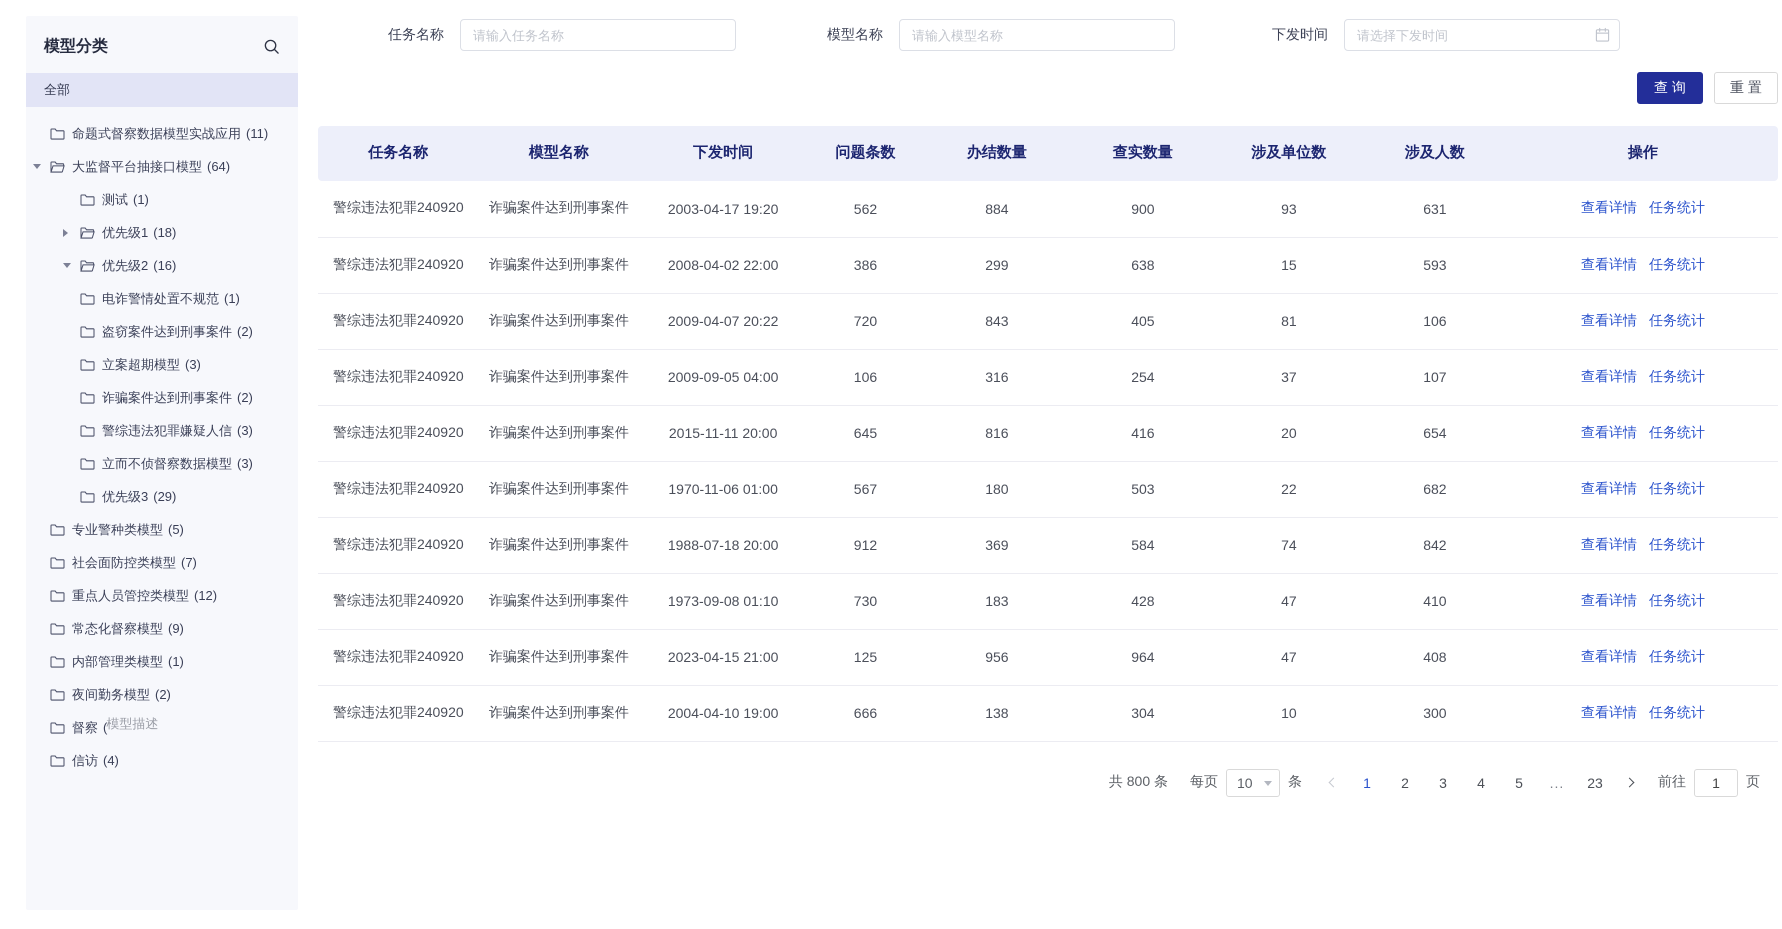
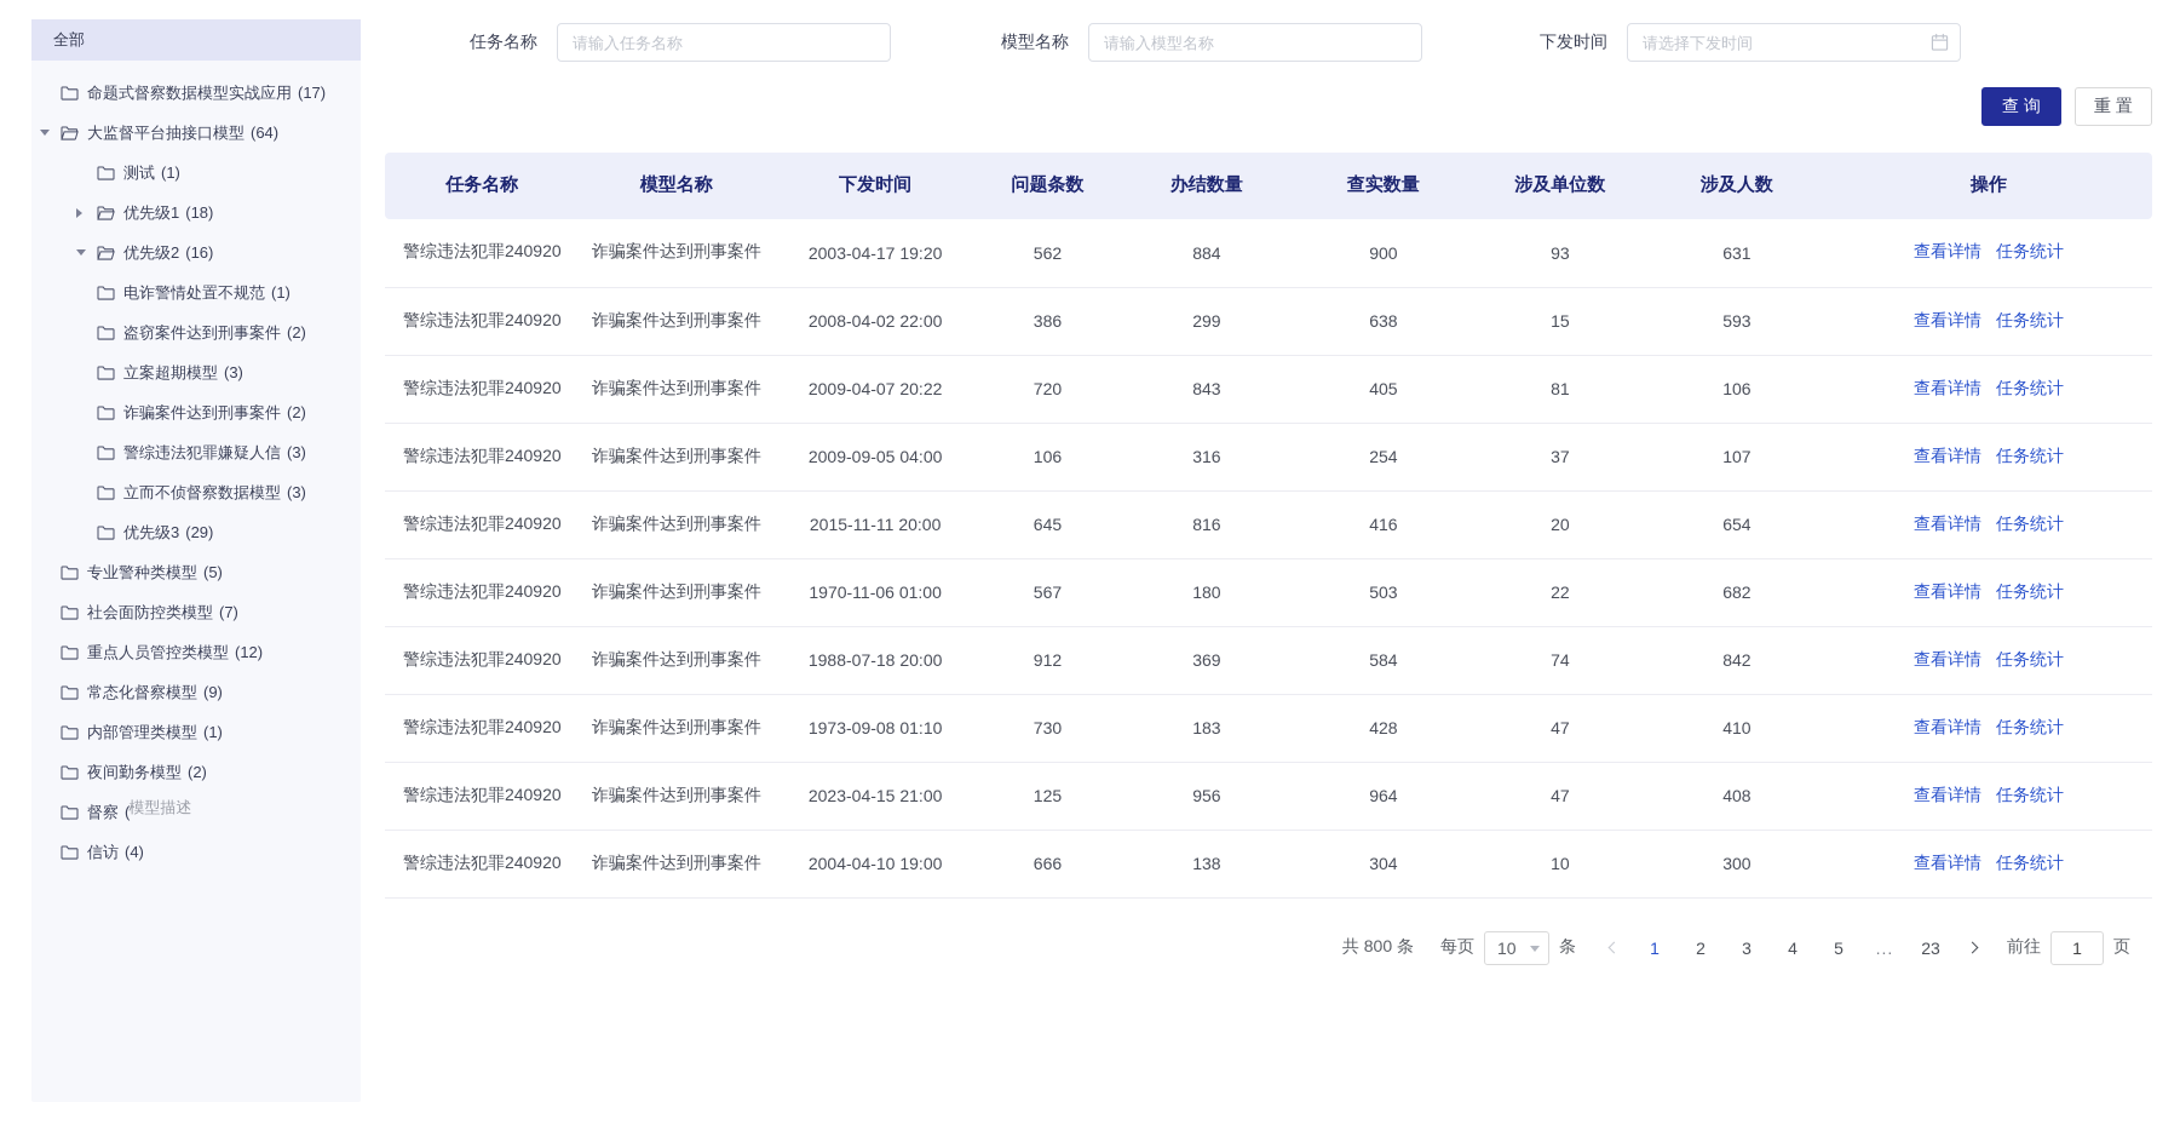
- 模型分类
  全部
  命题式督察数据模型实战应用
- (11)
+ (17)
  大监督平台抽接口模型
  (64)
  测试
  (1)
  优先级1
  (18)
  优先级2
  (16)
  电诈警情处置不规范
  (1)
  盗窃案件达到刑事案件
  (2)
  立案超期模型
  (3)
  诈骗案件达到刑事案件
  (2)
  警综违法犯罪嫌疑人信
  (3)
  立而不侦督察数据模型
  (3)
  优先级3
  (29)
  专业警种类模型
  (5)
  社会面防控类模型
  (7)
  重点人员管控类模型
  (12)
  常态化督察模型
  (9)
  内部管理类模型
  (1)
  夜间勤务模型
  (2)
  督察
  (
  模型描述
  信访
  (4)
  任务名称
  请输入任务名称
  模型名称
  请输入模型名称
  下发时间
  请选择下发时间
  查 询
  重 置
  任务名称	模型名称	下发时间	问题条数	办结数量	查实数量	涉及单位数	涉及人数	操作
  警综违法犯罪240920	诈骗案件达到刑事案件	2003-04-17 19:20	562	884	900	93	631	查看详情 任务统计
  警综违法犯罪240920	诈骗案件达到刑事案件	2008-04-02 22:00	386	299	638	15	593	查看详情 任务统计
  警综违法犯罪240920	诈骗案件达到刑事案件	2009-04-07 20:22	720	843	405	81	106	查看详情 任务统计
  警综违法犯罪240920	诈骗案件达到刑事案件	2009-09-05 04:00	106	316	254	37	107	查看详情 任务统计
  警综违法犯罪240920	诈骗案件达到刑事案件	2015-11-11 20:00	645	816	416	20	654	查看详情 任务统计
  警综违法犯罪240920	诈骗案件达到刑事案件	1970-11-06 01:00	567	180	503	22	682	查看详情 任务统计
  警综违法犯罪240920	诈骗案件达到刑事案件	1988-07-18 20:00	912	369	584	74	842	查看详情 任务统计
  警综违法犯罪240920	诈骗案件达到刑事案件	1973-09-08 01:10	730	183	428	47	410	查看详情 任务统计
  警综违法犯罪240920	诈骗案件达到刑事案件	2023-04-15 21:00	125	956	964	47	408	查看详情 任务统计
  警综违法犯罪240920	诈骗案件达到刑事案件	2004-04-10 19:00	666	138	304	10	300	查看详情 任务统计
  共 800 条
  每页
  10
  条
  1
  2
  3
  4
  5
  ...
  23
  前往
  1
  页
